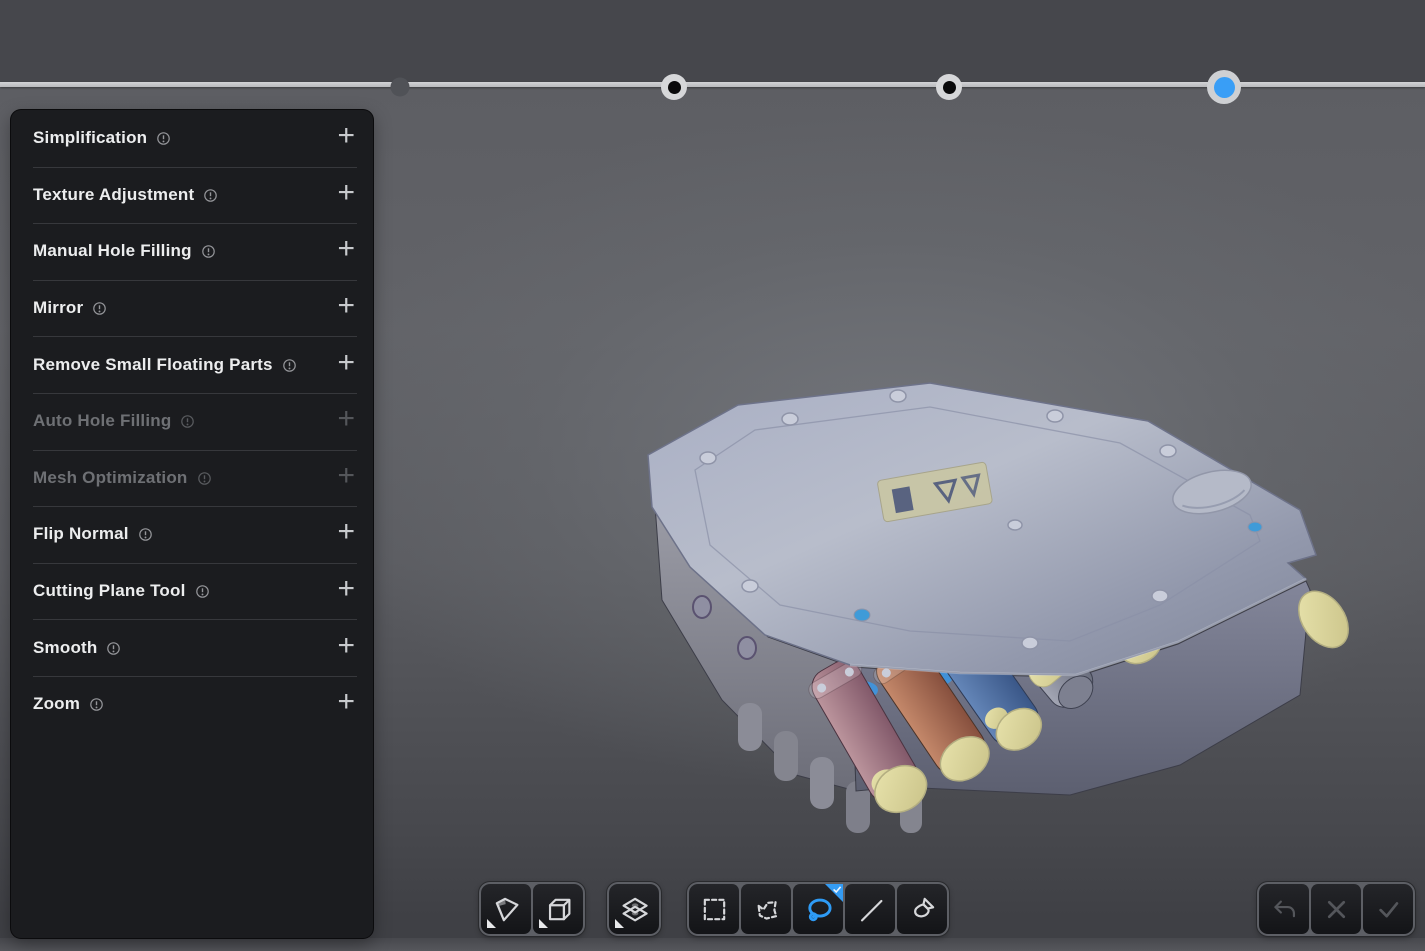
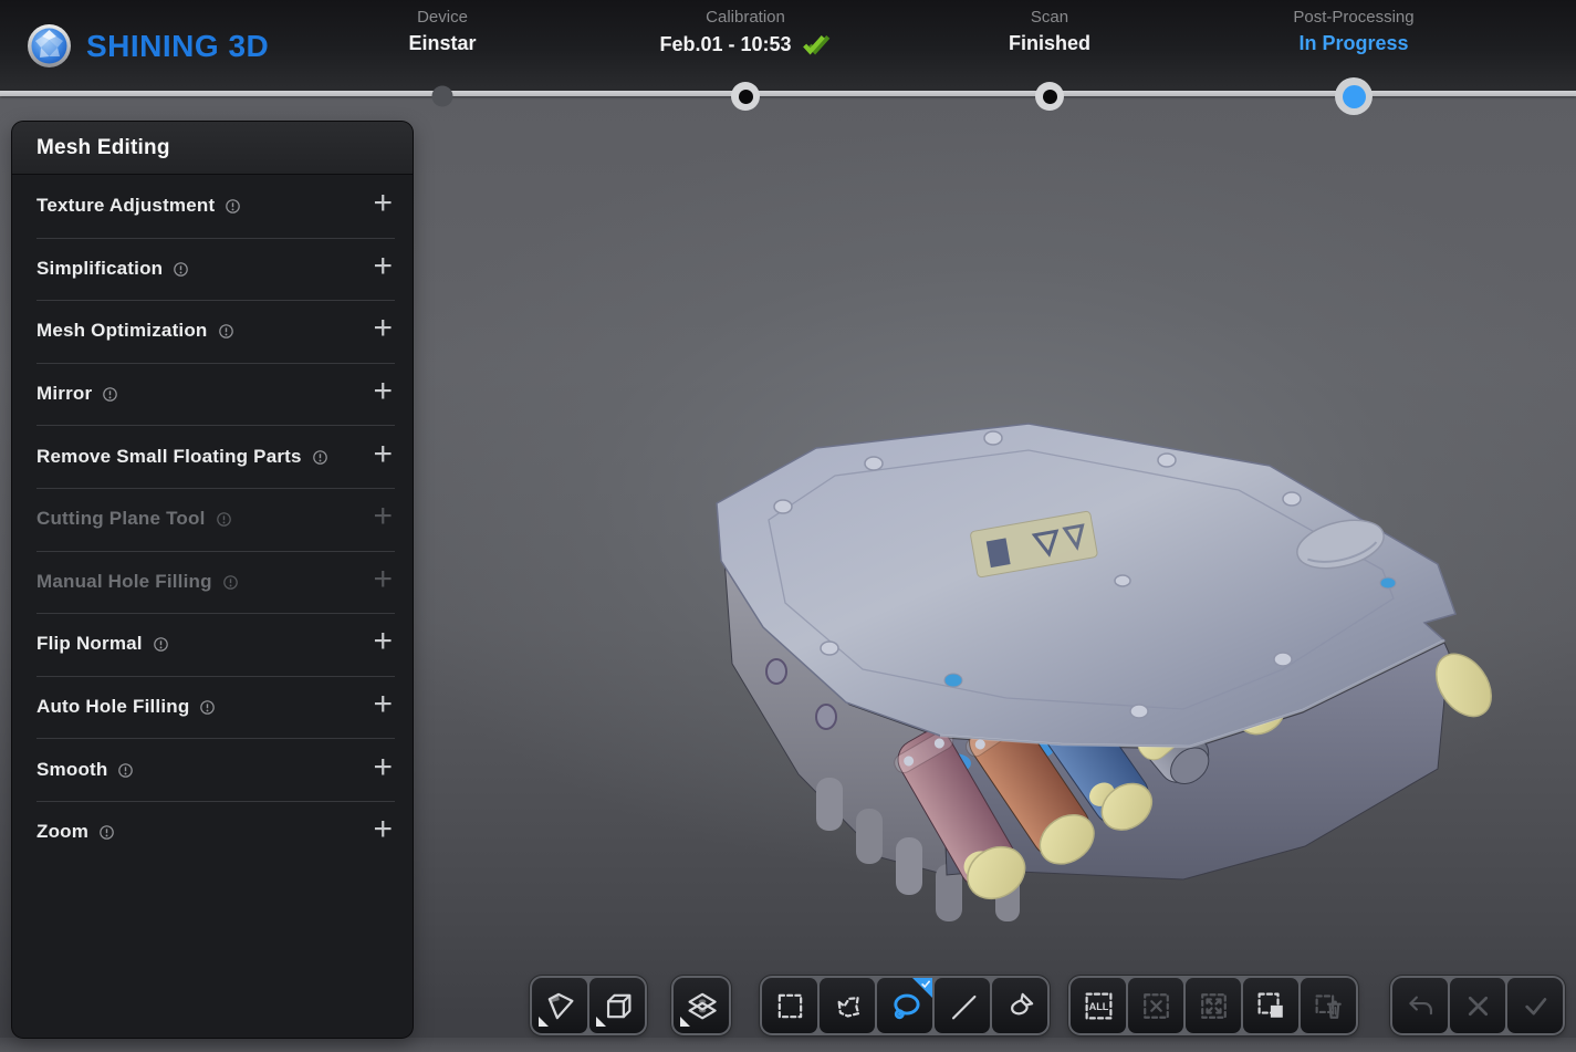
+ ALL
+ Mesh Editing
- Simplification
+ Texture Adjustment
  +
- Texture Adjustment
+ Simplification
  +
- Manual Hole Filling
+ Mesh Optimization
  +
  Mirror
  +
  Remove Small Floating Parts
  +
- Auto Hole Filling
+ Cutting Plane Tool
  +
- Mesh Optimization
+ Manual Hole Filling
  +
  Flip Normal
  +
- Cutting Plane Tool
+ Auto Hole Filling
  +
  Smooth
  +
  Zoom
  +
+ SHINING 3D
+ Device
+ Einstar
+ Calibration
+ Feb.01 - 10:53
+ Scan
+ Finished
+ Post-Processing
+ In Progress
